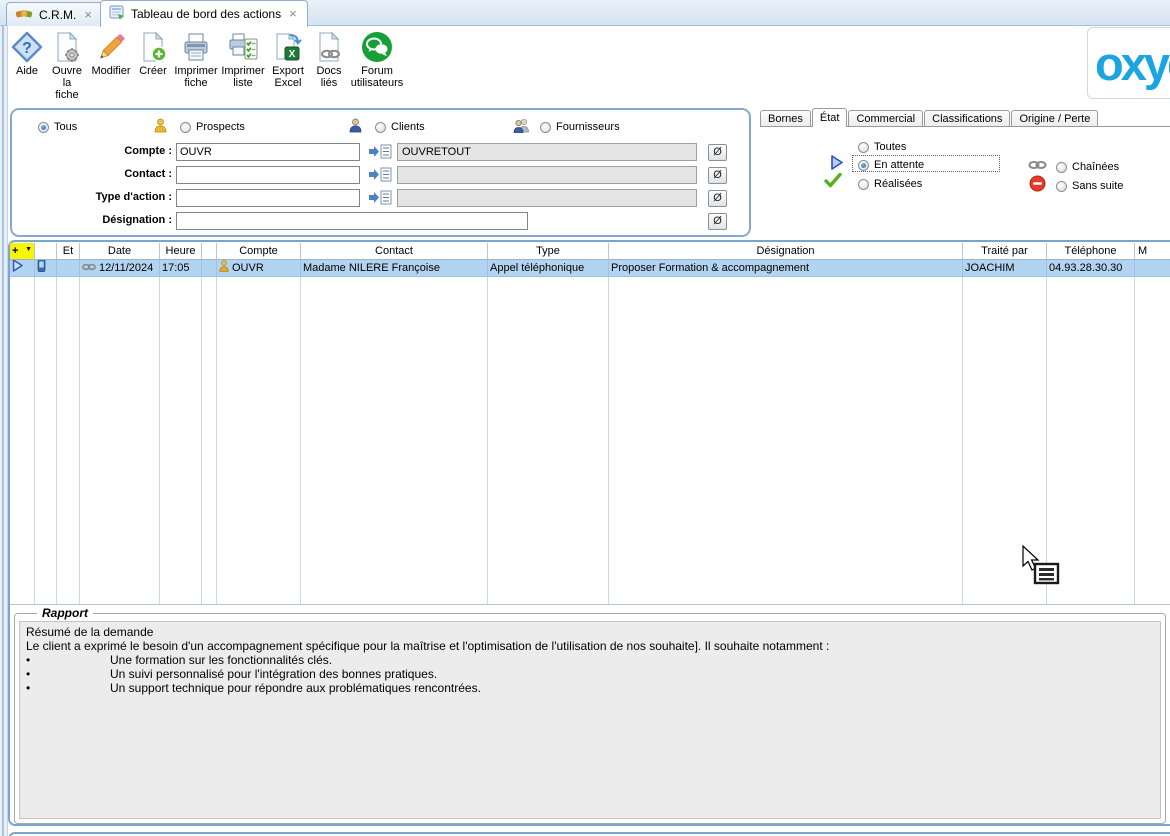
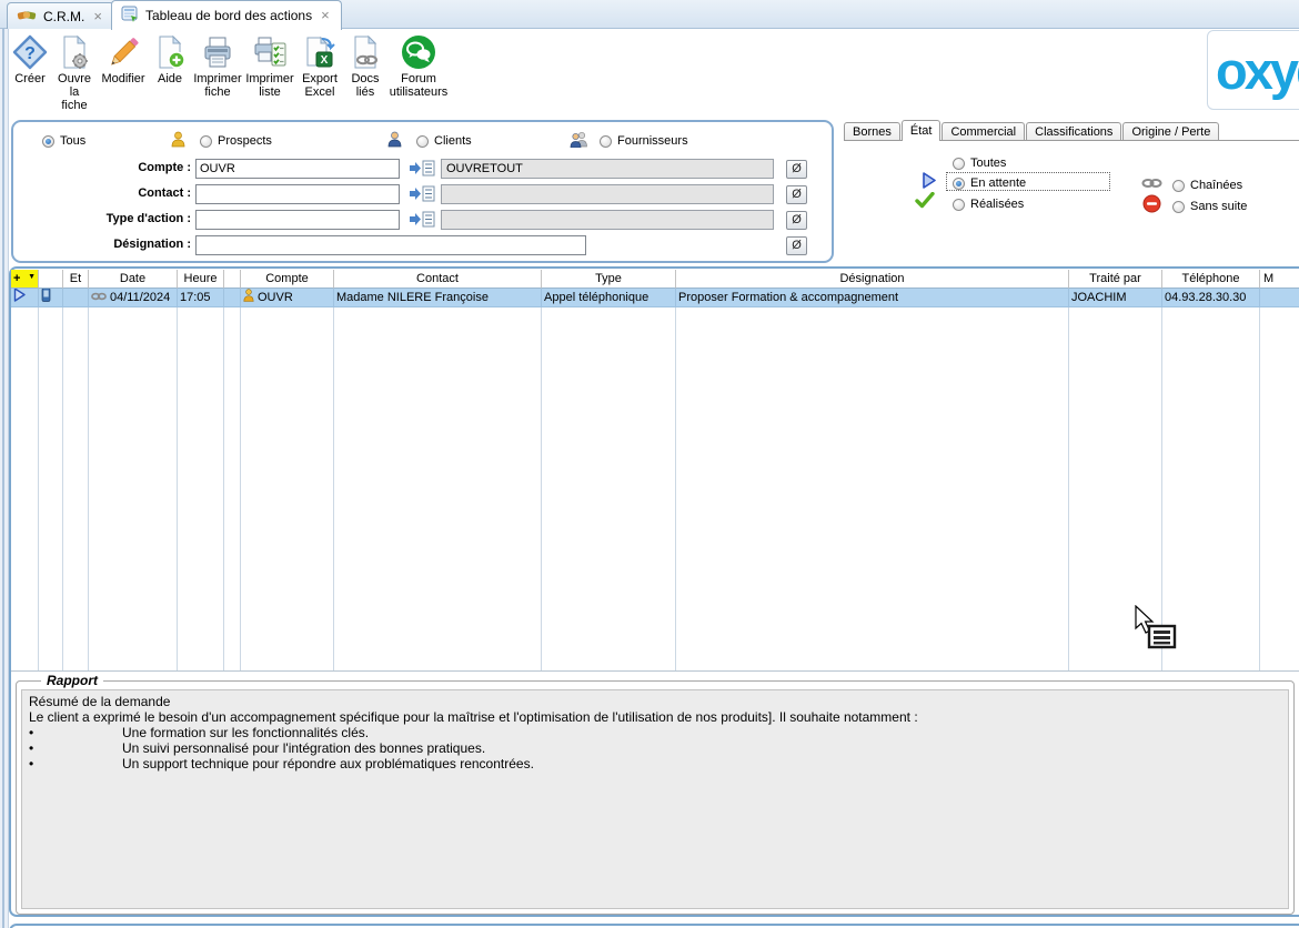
  C.R.M.
  ×
  Tableau de bord des actions
  ×
  ?
- Aide
+ Créer
  Ouvre
  la
  fiche
  Modifier
- Créer
+ Aide
  Imprimer
  fiche
  Imprimer
  liste
  X
  Export
  Excel
  Docs
  liés
  Forum
  utilisateurs
  oxy
  Tous
  Prospects
  Clients
  Fournisseurs
  Compte :
  Contact :
  Type d'action :
  Désignation :
  OUVR
  OUVRETOUT
  Ø
  Ø
  Ø
  Ø
  Bornes
  État
  Commercial
  Classifications
  Origine / Perte
  Toutes
  En attente
  Réalisées
  Chaînées
  Sans suite
  +
  Et
  Date
  Heure
  Compte
  Contact
  Type
  Désignation
  Traité par
  Téléphone
  M
- 12/11/2024
+ 04/11/2024
  17:05
  OUVR
  Madame NILERE Françoise
  Appel téléphonique
  Proposer Formation & accompagnement
  JOACHIM
  04.93.28.30.30
  Rapport
  Résumé de la demande
- Le client a exprimé le besoin d'un accompagnement spécifique pour la maîtrise et l'optimisation de l'utilisation de nos souhaite]. Il souhaite notamment :
+ Le client a exprimé le besoin d'un accompagnement spécifique pour la maîtrise et l'optimisation de l'utilisation de nos produits]. Il souhaite notamment :
  •
  Une formation sur les fonctionnalités clés.
  •
  Un suivi personnalisé pour l'intégration des bonnes pratiques.
  •
  Un support technique pour répondre aux problématiques rencontrées.
